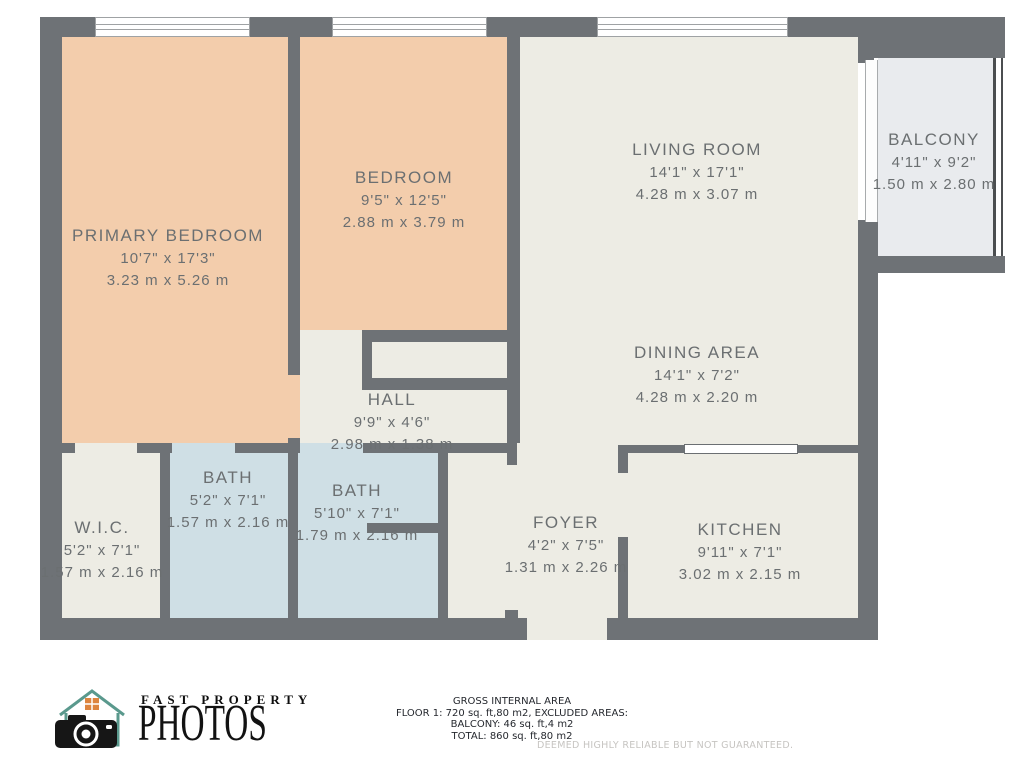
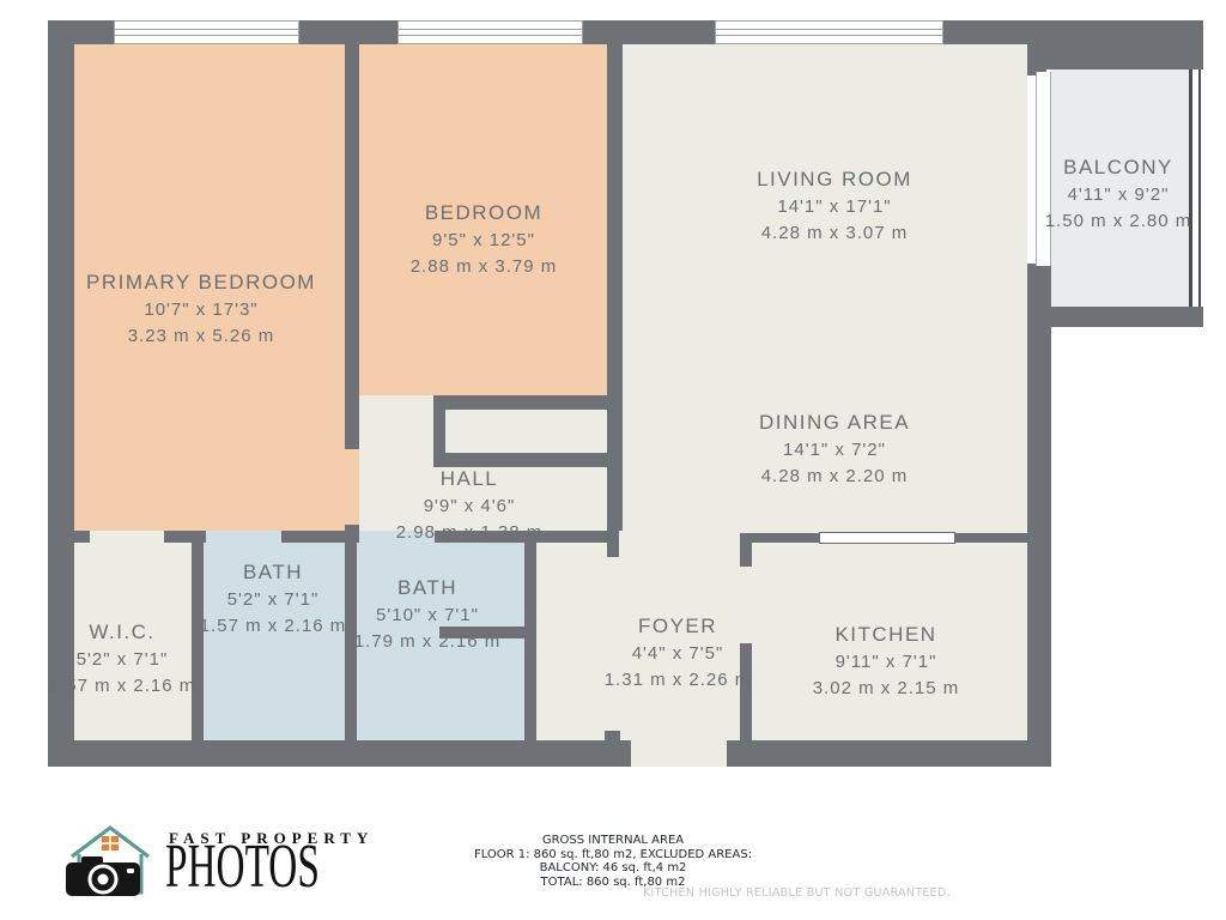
  PRIMARY BEDROOM
  10'7" x 17'3"
  3.23 m x 5.26 m
  BEDROOM
  9'5" x 12'5"
  2.88 m x 3.79 m
  LIVING ROOM
  14'1" x 17'1"
  4.28 m x 3.07 m
  BALCONY
  4'11" x 9'2"
  1.50 m x 2.80 m
  DINING AREA
  14'1" x 7'2"
  4.28 m x 2.20 m
  HALL
  9'9" x 4'6"
  2.98 m x 1.38 m
  W.I.C.
  5'2" x 7'1"
  1.57 m x 2.16 m
  BATH
  5'2" x 7'1"
  1.57 m x 2.16 m
  BATH
  5'10" x 7'1"
  1.79 m x 2.16 m
  FOYER
- 4'2" x 7'5"
+ 4'4" x 7'5"
  1.31 m x 2.26 m
  KITCHEN
  9'11" x 7'1"
  3.02 m x 2.15 m
  FAST PROPERTY
  PHOTOS
  GROSS INTERNAL AREA
- FLOOR 1: 720 sq. ft,80 m2, EXCLUDED AREAS:
+ FLOOR 1: 860 sq. ft,80 m2, EXCLUDED AREAS:
  BALCONY: 46 sq. ft,4 m2
  TOTAL: 860 sq. ft,80 m2
- DEEMED HIGHLY RELIABLE BUT NOT GUARANTEED.
+ KITCHEN HIGHLY RELIABLE BUT NOT GUARANTEED.
